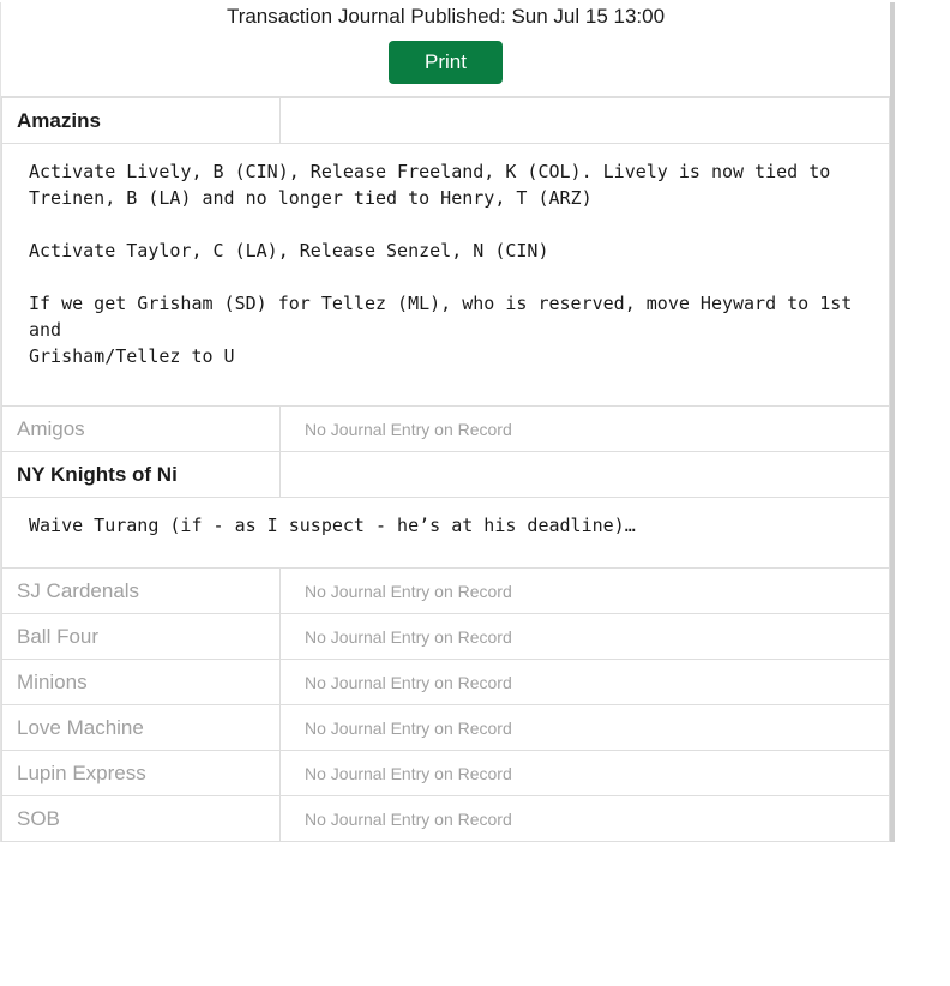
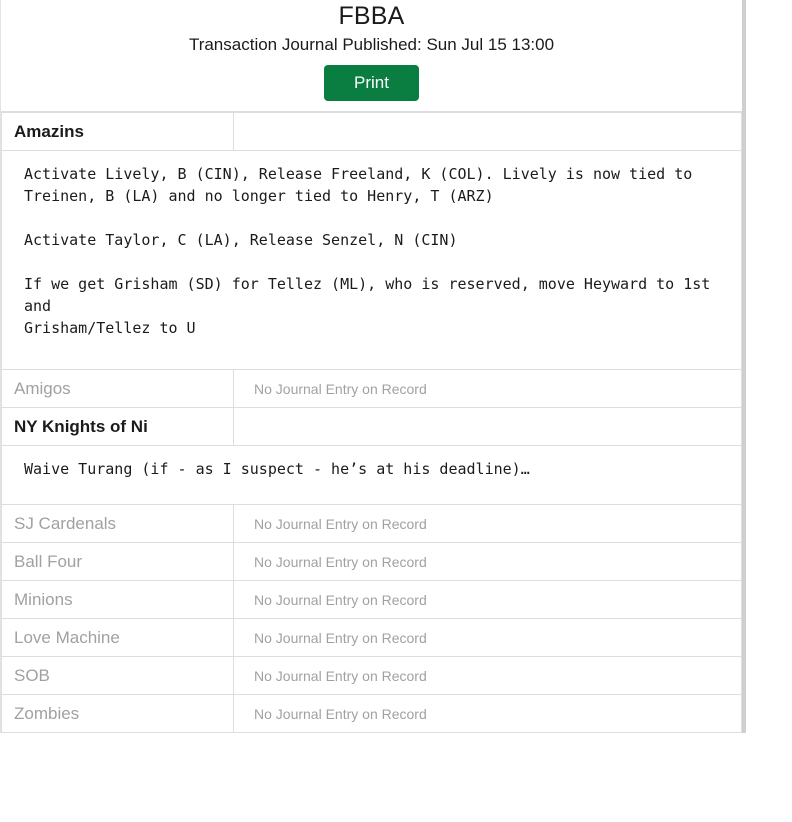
+ FBBA
  Transaction Journal Published: Sun Jul 15 13:00
  Print
  Amazins
  Activate Lively, B (CIN), Release Freeland, K (COL). Lively is now tied to Treinen, B (LA) and no longer tied to Henry, T (ARZ) Activate Taylor, C (LA), Release Senzel, N (CIN) If we get Grisham (SD) for Tellez (ML), who is reserved, move Heyward to 1st and Grisham/Tellez to U
  Amigos	No Journal Entry on Record
  NY Knights of Ni
  Waive Turang (if - as I suspect - he’s at his deadline)…
  SJ Cardenals	No Journal Entry on Record
  Ball Four	No Journal Entry on Record
  Minions	No Journal Entry on Record
  Love Machine	No Journal Entry on Record
- Lupin Express	No Journal Entry on Record
  SOB	No Journal Entry on Record
+ Zombies	No Journal Entry on Record
